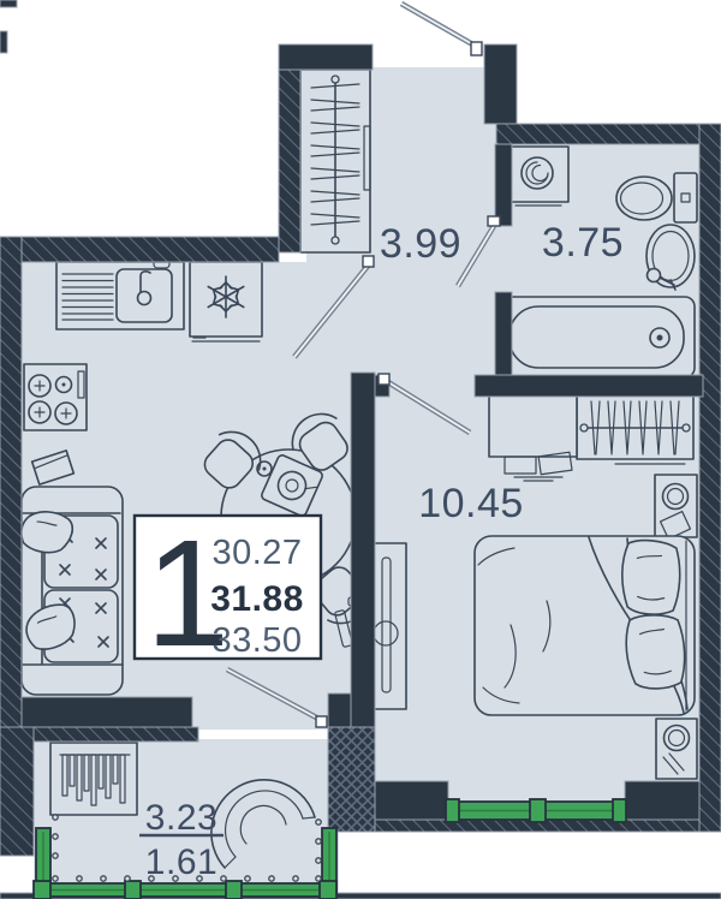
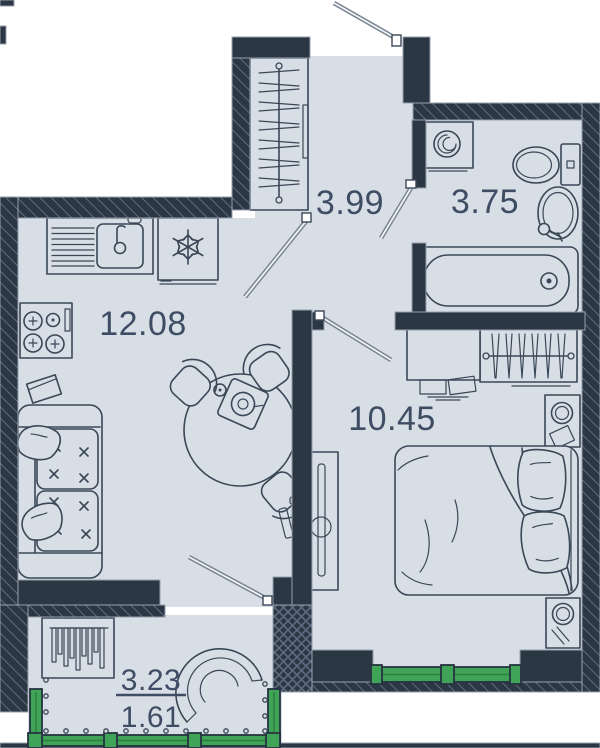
+ 12.08
  3.99
  3.75
  10.45
  3.23
  1.61
- 1
- 30.27
- 31.88
- 33.50
